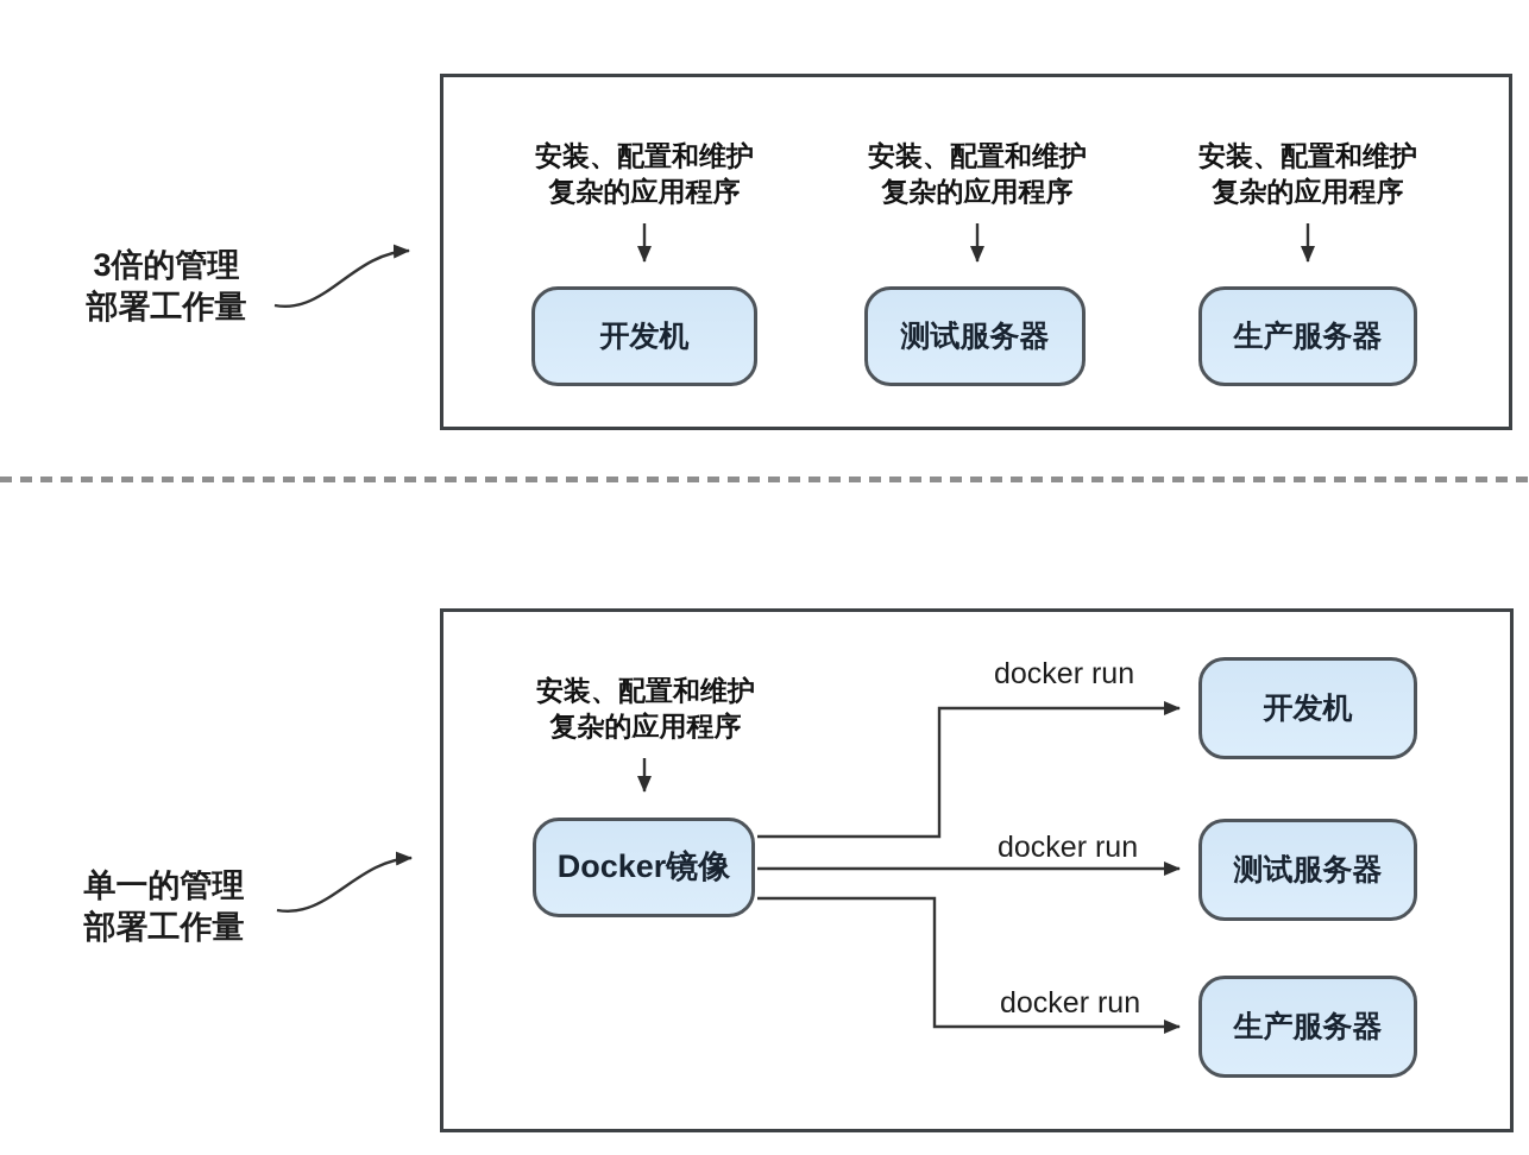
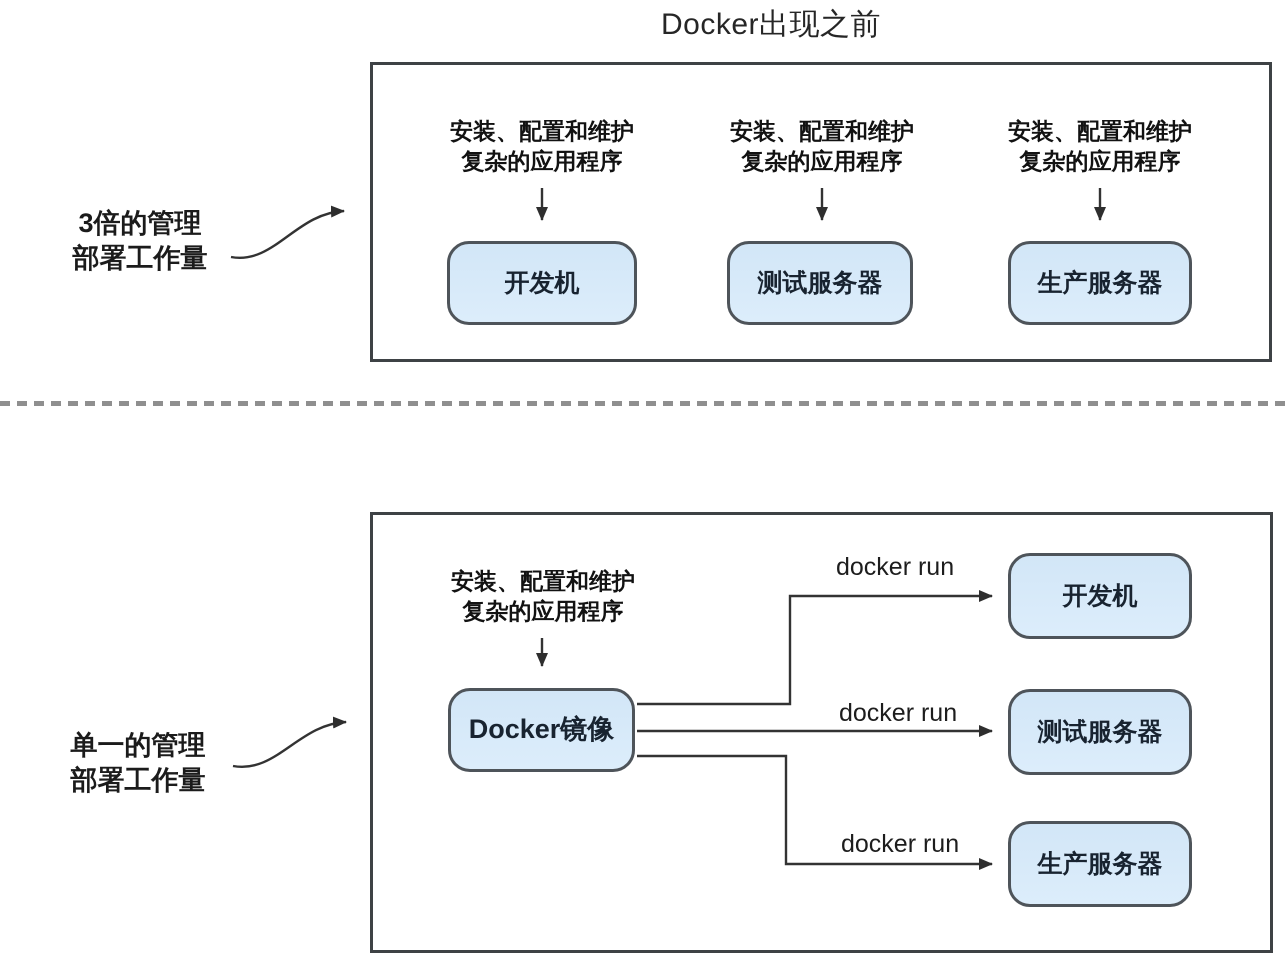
+ Docker出现之前
  安装、配置和维护
  复杂的应用程序
  安装、配置和维护
  复杂的应用程序
  安装、配置和维护
  复杂的应用程序
  开发机
  测试服务器
  生产服务器
  3倍的管理
  部署工作量
  安装、配置和维护
  复杂的应用程序
  Docker镜像
  docker run
  docker run
  docker run
  开发机
  测试服务器
  生产服务器
  单一的管理
  部署工作量
